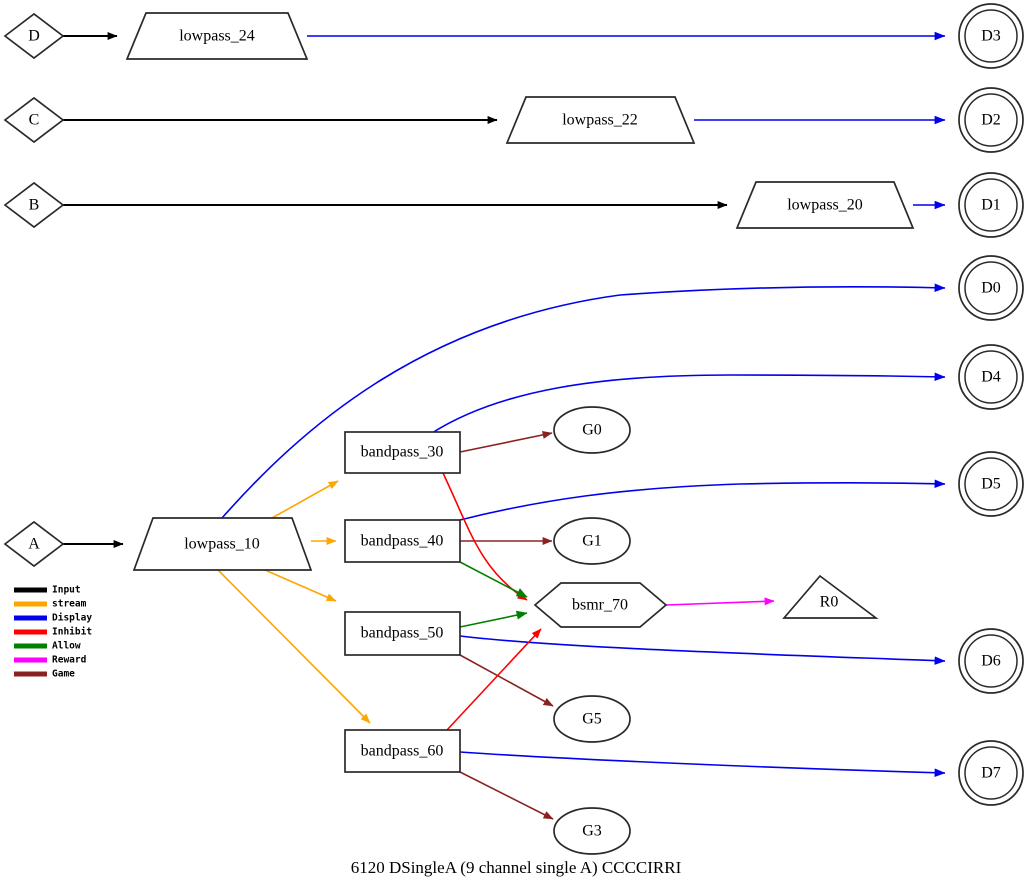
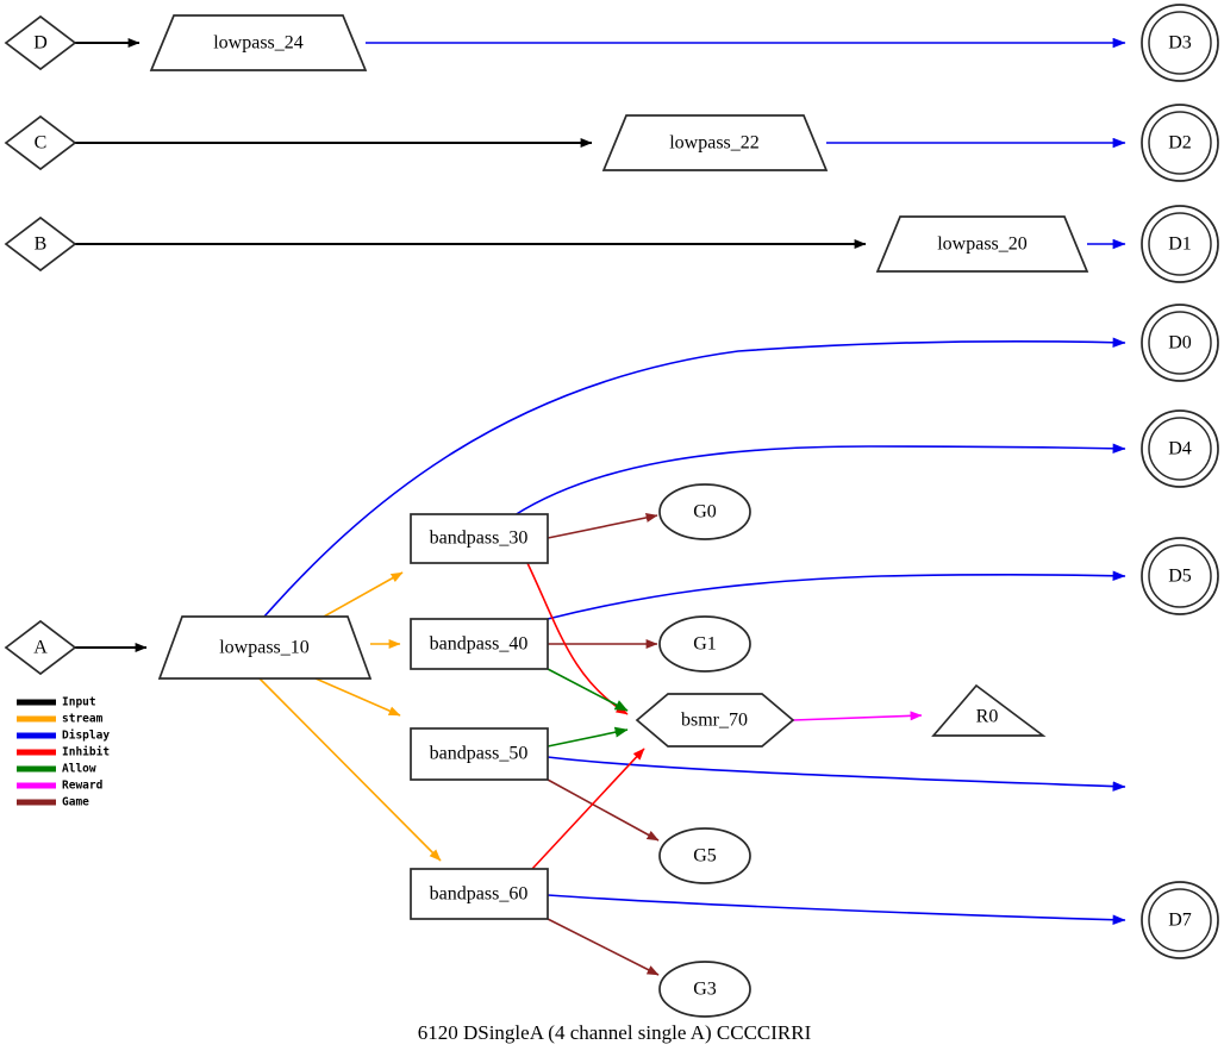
  D
  C
  B
  A
  lowpass_24
  lowpass_22
  lowpass_20
  lowpass_10
  bandpass_30
  bandpass_40
  bandpass_50
  bandpass_60
  bsmr_70
  D3
  D2
  D1
  D0
  D4
  D5
- D6
  D7
  G0
  G1
  G5
  G3
  R0
  Input
  stream
  Display
  Inhibit
  Allow
  Reward
  Game
- 6120 DSingleA (9 channel single A) CCCCIRRI
+ 6120 DSingleA (4 channel single A) CCCCIRRI
